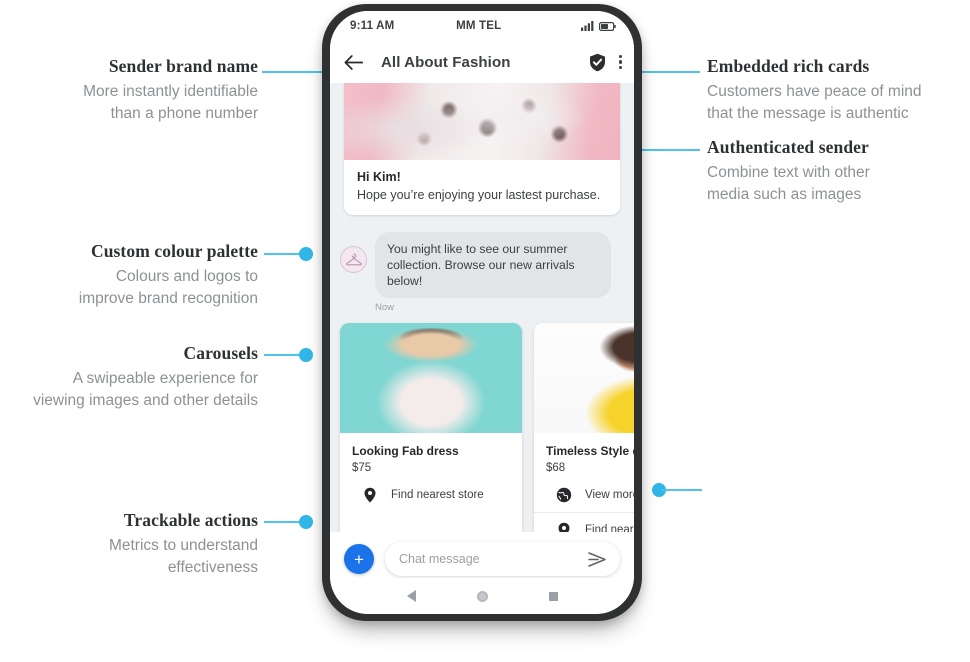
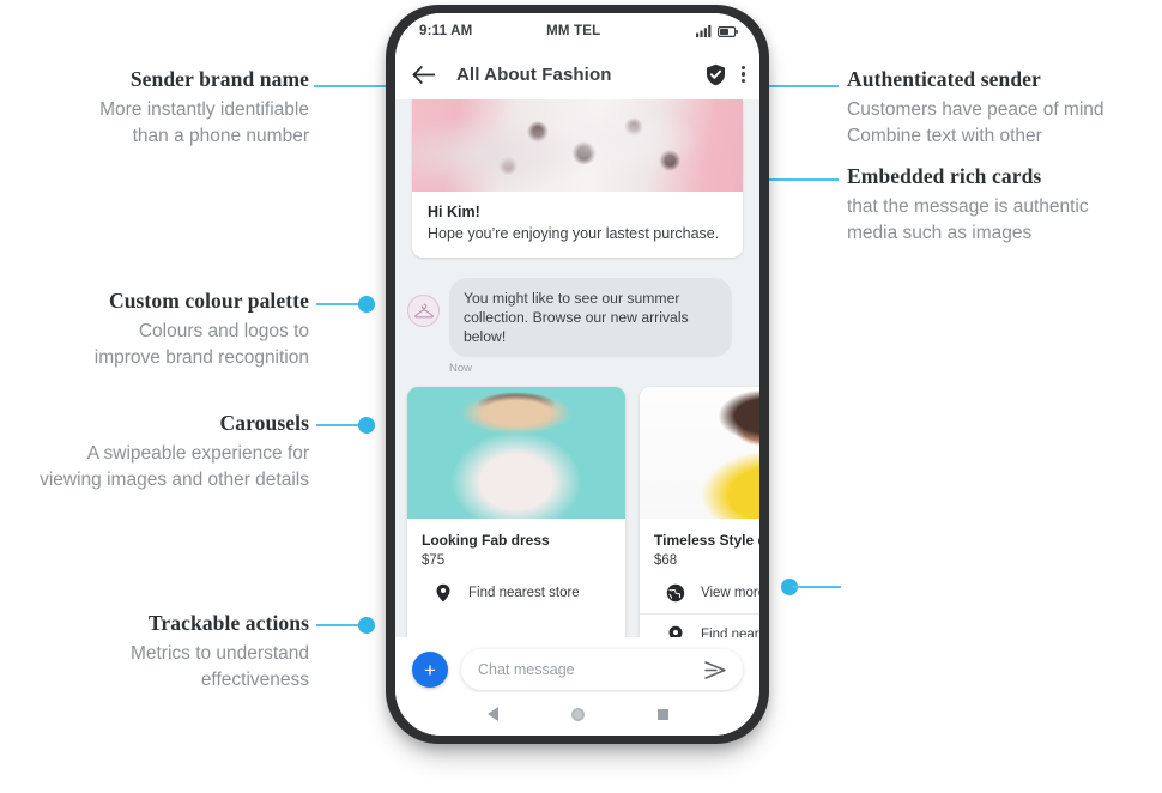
  Sender brand name
  More instantly identifiable
  than a phone number
  Custom colour palette
  Colours and logos to
  improve brand recognition
  Carousels
  A swipeable experience for
  viewing images and other details
  Trackable actions
  Metrics to understand
  effectiveness
- Embedded rich cards
+ Authenticated sender
  Customers have peace of mind
- that the message is authentic
+ Combine text with other
- Authenticated sender
+ Embedded rich cards
- Combine text with other
+ that the message is authentic
  media such as images
  9:11 AM
  MM TEL
  All About Fashion
  Hi Kim!
  Hope you’re enjoying your lastest purchase.
  You might like to see our summer collection. Browse our new arrivals below!
  Now
  Looking Fab dress
  $75
  Find nearest store
  Timeless Style
  $68
  +
  Chat message
